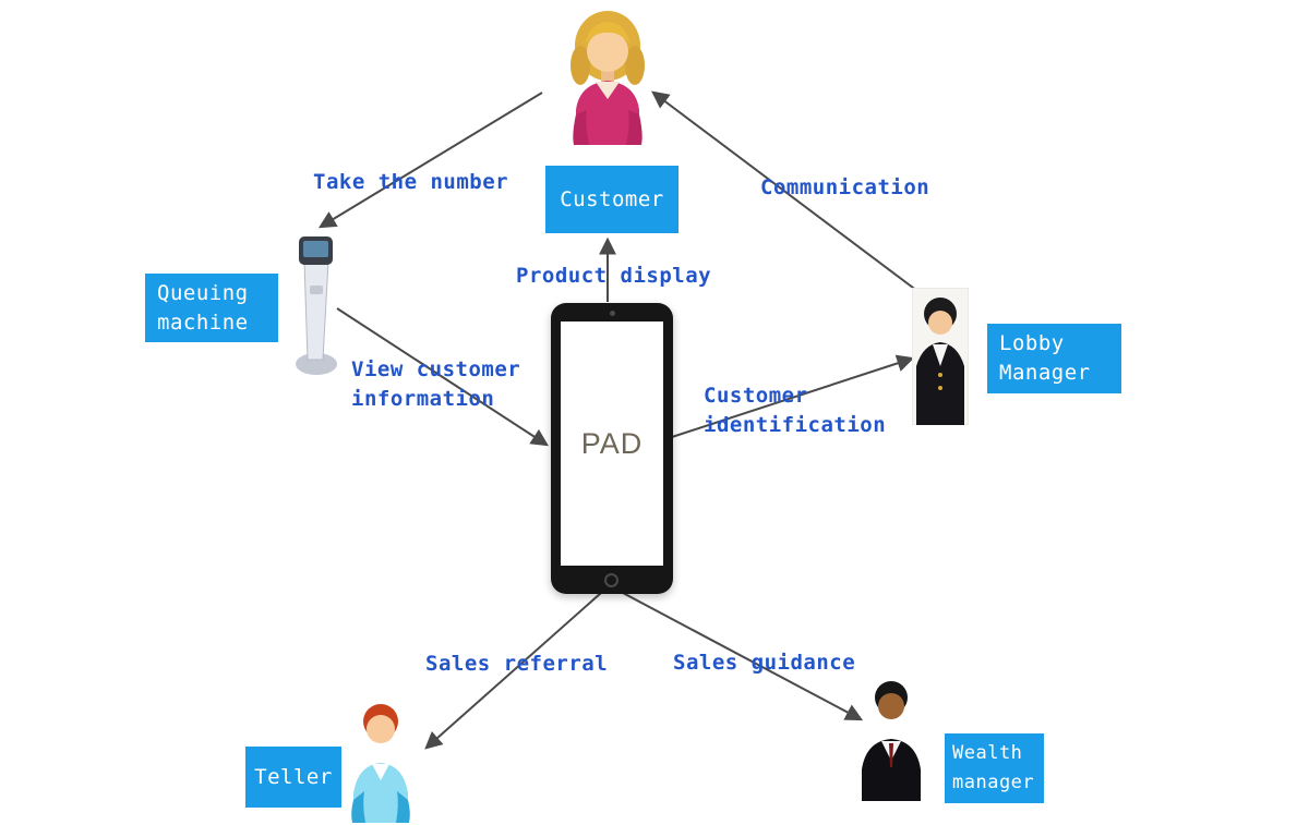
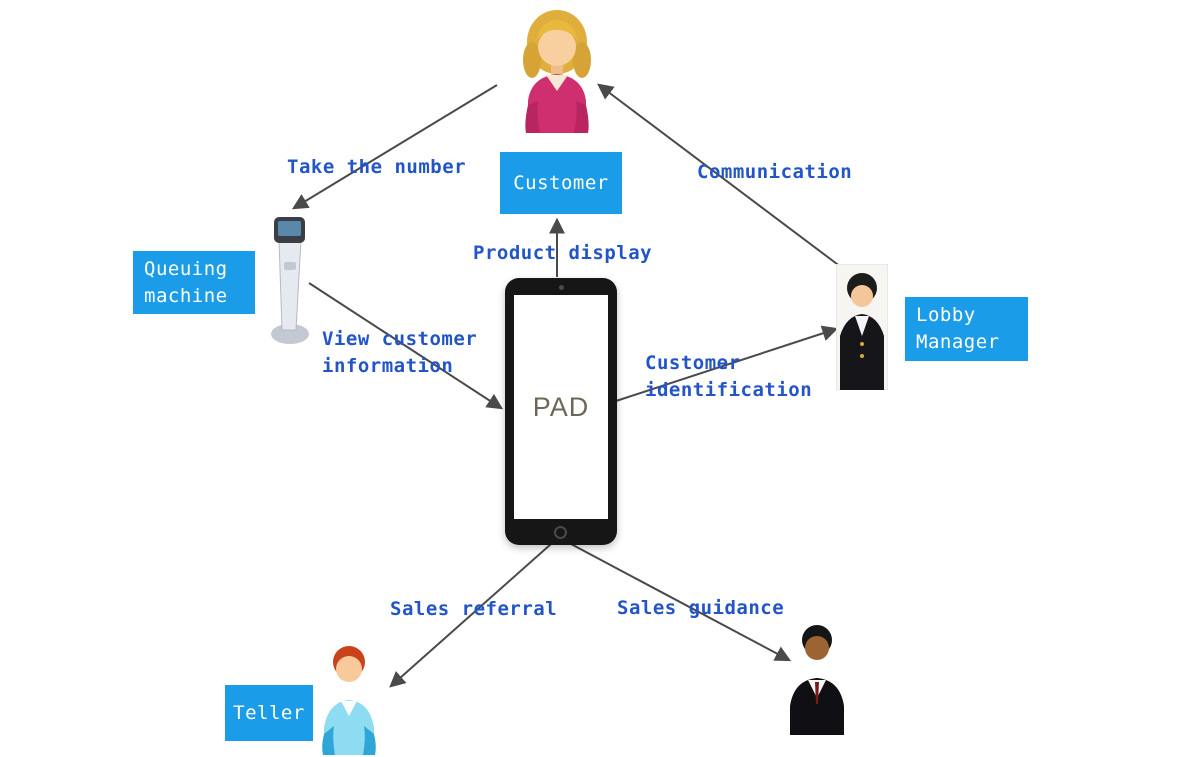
  Customer
  Queuing
  machine
  Lobby
  Manager
  PAD
  Teller
- Wealth
- manager
  Take the number
  Communication
  Product display
  View customer
  information
  Customer
  identification
  Sales referral
  Sales guidance
